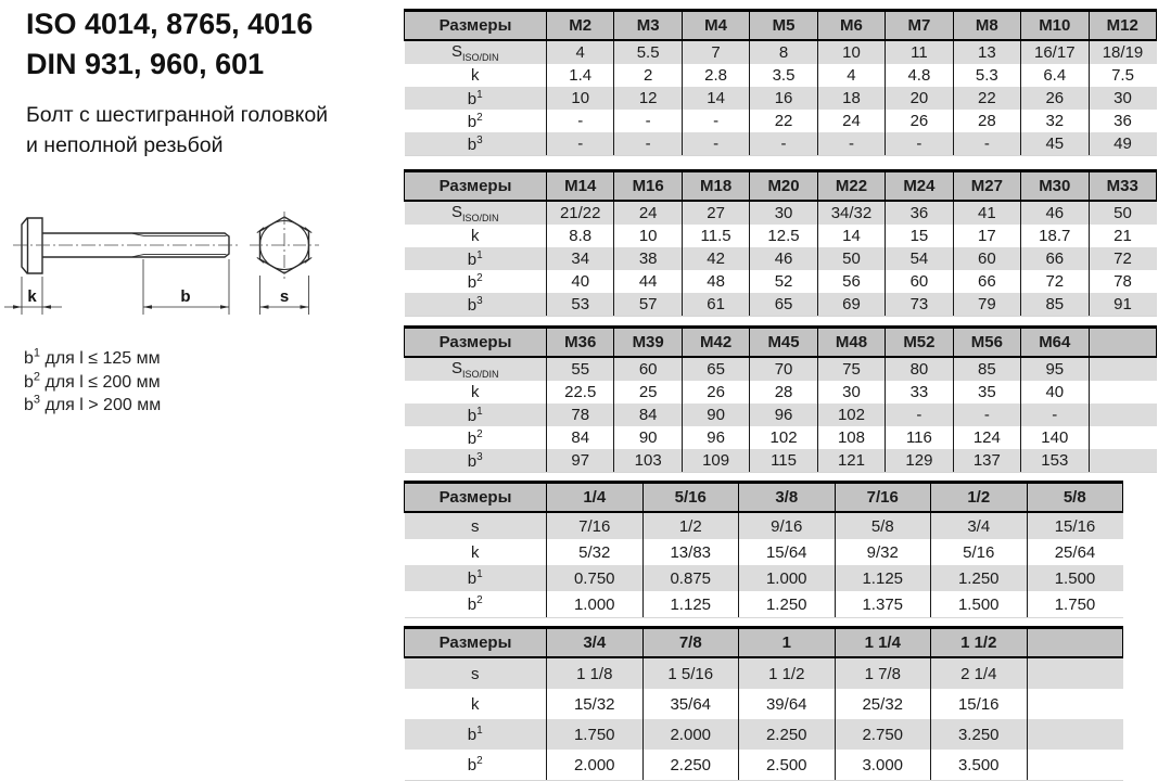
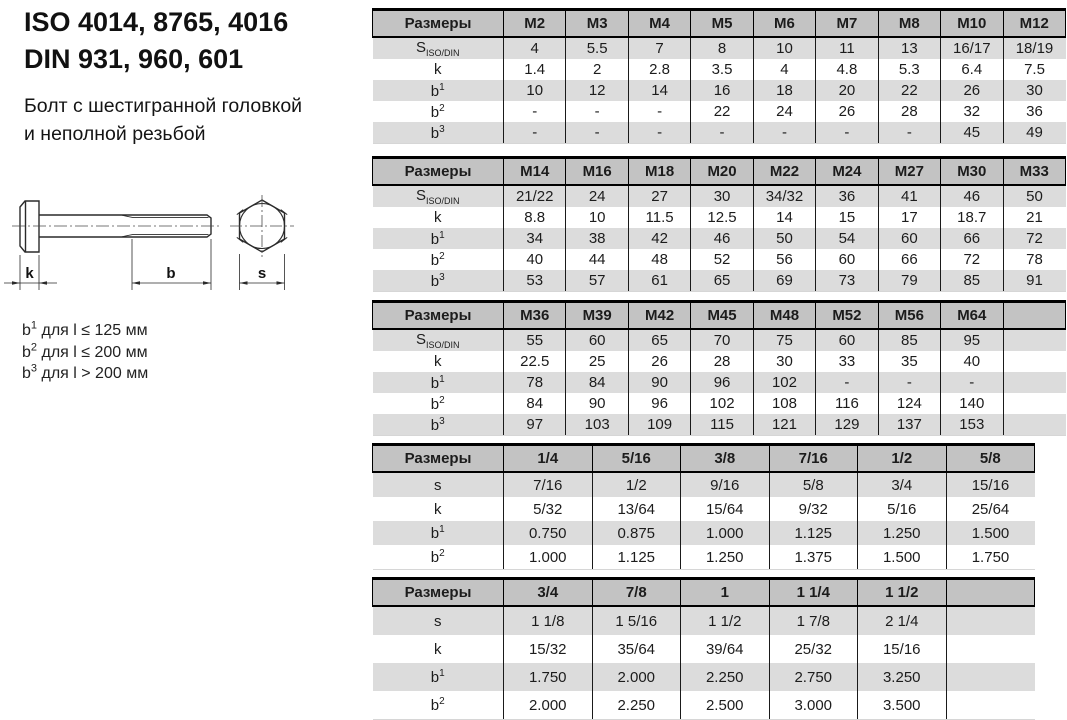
  ISO 4014, 8765, 4016
  DIN 931, 960, 601
  Болт с шестигранной головкой
  и неполной резьбой
  k
  b
  s
  b1 для l ≤ 125 мм
  b2 для l ≤ 200 мм
  b3 для l > 200 мм
  Размеры	M2	M3	M4	M5	M6	M7	M8	M10	M12
  SISO/DIN	4	5.5	7	8	10	11	13	16/17	18/19
  k	1.4	2	2.8	3.5	4	4.8	5.3	6.4	7.5
  b1	10	12	14	16	18	20	22	26	30
  b2	-	-	-	22	24	26	28	32	36
  b3	-	-	-	-	-	-	-	45	49
  Размеры	M14	M16	M18	M20	M22	M24	M27	M30	M33
  SISO/DIN	21/22	24	27	30	34/32	36	41	46	50
  k	8.8	10	11.5	12.5	14	15	17	18.7	21
  b1	34	38	42	46	50	54	60	66	72
  b2	40	44	48	52	56	60	66	72	78
  b3	53	57	61	65	69	73	79	85	91
  Размеры	M36	M39	M42	M45	M48	M52	M56	M64
- SISO/DIN	55	60	65	70	75	80	85	95
+ SISO/DIN	55	60	65	70	75	60	85	95
  k	22.5	25	26	28	30	33	35	40
  b1	78	84	90	96	102	-	-	-
  b2	84	90	96	102	108	116	124	140
  b3	97	103	109	115	121	129	137	153
  Размеры	1/4	5/16	3/8	7/16	1/2	5/8
  s	7/16	1/2	9/16	5/8	3/4	15/16
- k	5/32	13/83	15/64	9/32	5/16	25/64
+ k	5/32	13/64	15/64	9/32	5/16	25/64
  b1	0.750	0.875	1.000	1.125	1.250	1.500
  b2	1.000	1.125	1.250	1.375	1.500	1.750
  Размеры	3/4	7/8	1	1 1/4	1 1/2
  s	1 1/8	1 5/16	1 1/2	1 7/8	2 1/4
  k	15/32	35/64	39/64	25/32	15/16
  b1	1.750	2.000	2.250	2.750	3.250
  b2	2.000	2.250	2.500	3.000	3.500
